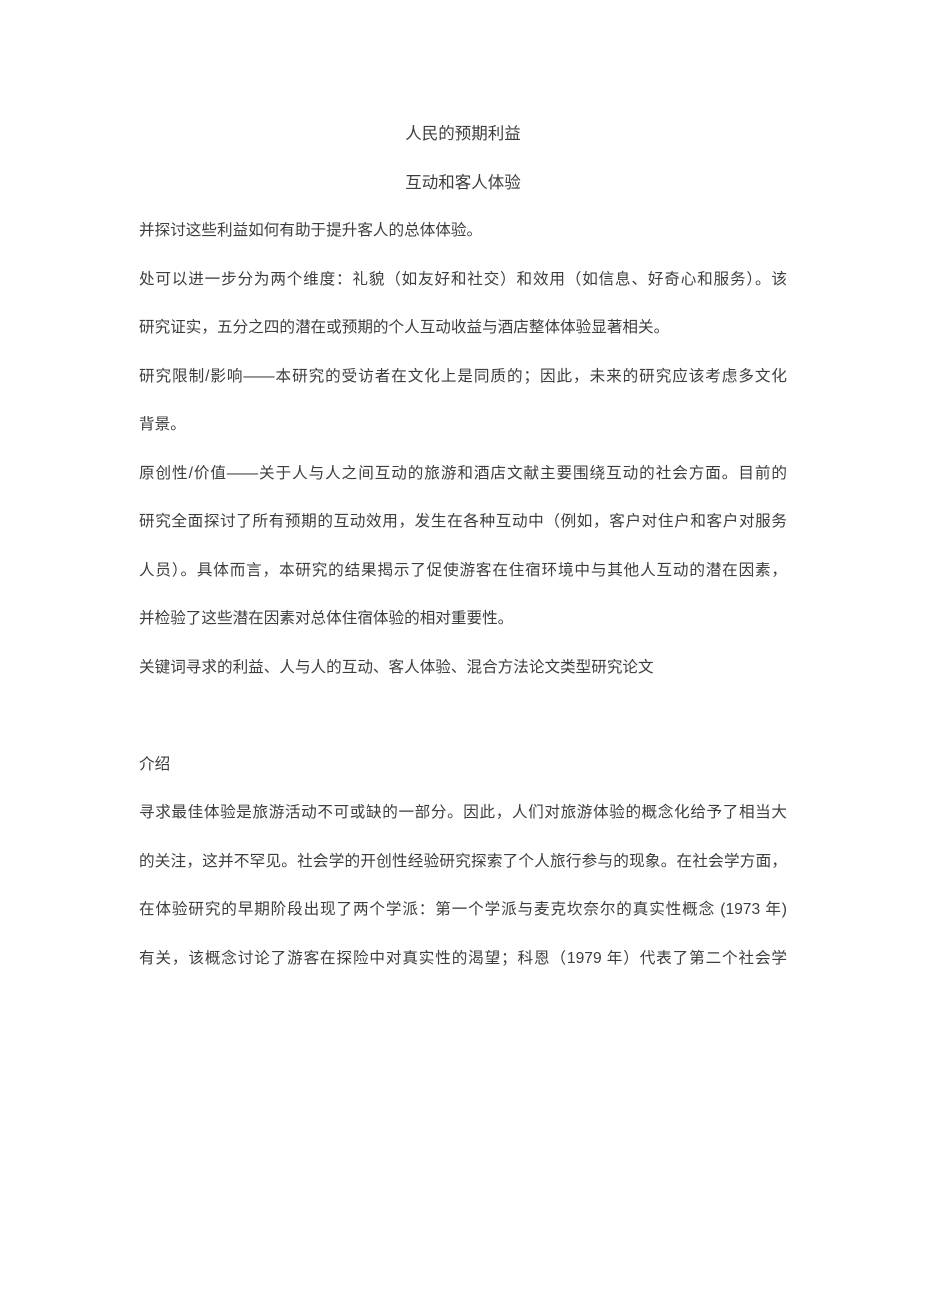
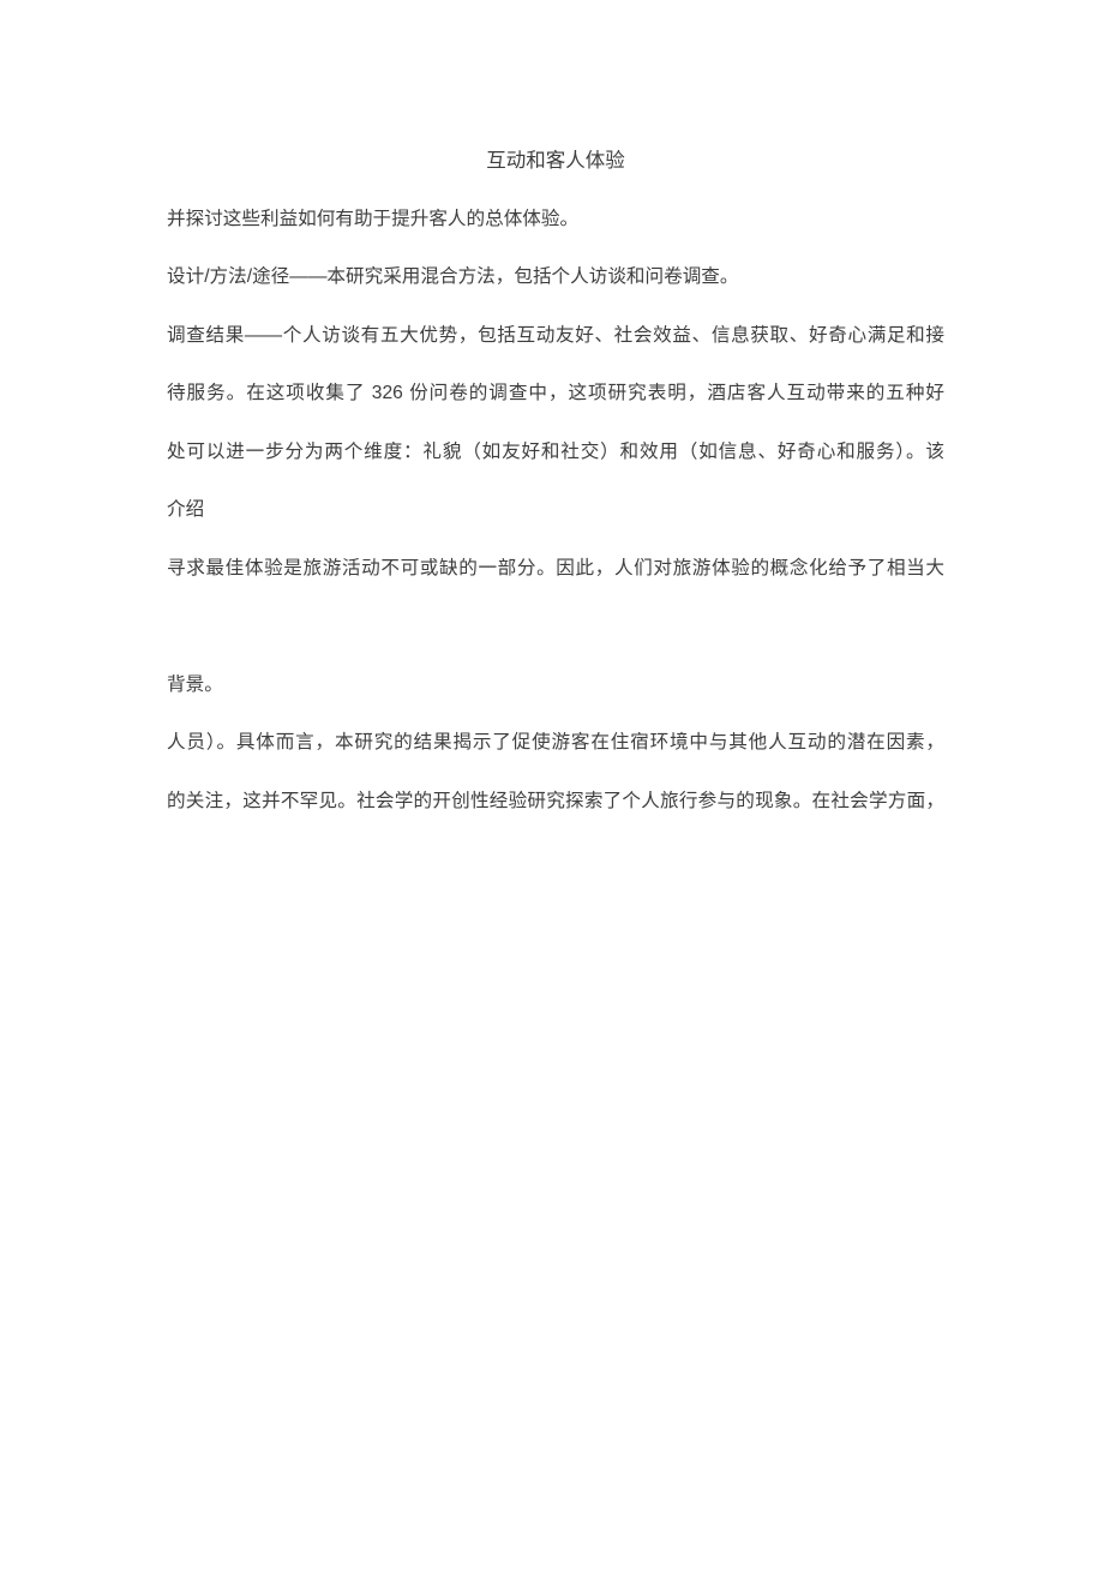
- 人民的预期利益
  互动和客人体验
  并探讨这些利益如何有助于提升客人的总体体验。
+ 设计/方法/途径——本研究采用混合方法，包括个人访谈和问卷调查。
+ 调查结果——个人访谈有五大优势，包括互动友好、社会效益、信息获取、好奇心满足和接
+ 待服务。在这项收集了 326 份问卷的调查中，这项研究表明，酒店客人互动带来的五种好
  处可以进一步分为两个维度：礼貌（如友好和社交）和效用（如信息、好奇心和服务）。该
- 研究证实，五分之四的潜在或预期的个人互动收益与酒店整体体验显著相关。
- 研究限制/影响——本研究的受访者在文化上是同质的；因此，未来的研究应该考虑多文化
- 背景。
+ 介绍
- 原创性/价值——关于人与人之间互动的旅游和酒店文献主要围绕互动的社会方面。目前的
- 研究全面探讨了所有预期的互动效用，发生在各种互动中（例如，客户对住户和客户对服务
- 人员）。具体而言，本研究的结果揭示了促使游客在住宿环境中与其他人互动的潜在因素，
+ 寻求最佳体验是旅游活动不可或缺的一部分。因此，人们对旅游体验的概念化给予了相当大
- 并检验了这些潜在因素对总体住宿体验的相对重要性。
- 关键词寻求的利益、人与人的互动、客人体验、混合方法论文类型研究论文
- 介绍
+ 背景。
- 寻求最佳体验是旅游活动不可或缺的一部分。因此，人们对旅游体验的概念化给予了相当大
+ 人员）。具体而言，本研究的结果揭示了促使游客在住宿环境中与其他人互动的潜在因素，
  的关注，这并不罕见。社会学的开创性经验研究探索了个人旅行参与的现象。在社会学方面，
- 在体验研究的早期阶段出现了两个学派：第一个学派与麦克坎奈尔的真实性概念 (1973 年)
- 有关，该概念讨论了游客在探险中对真实性的渴望；科恩（1979 年）代表了第二个社会学
